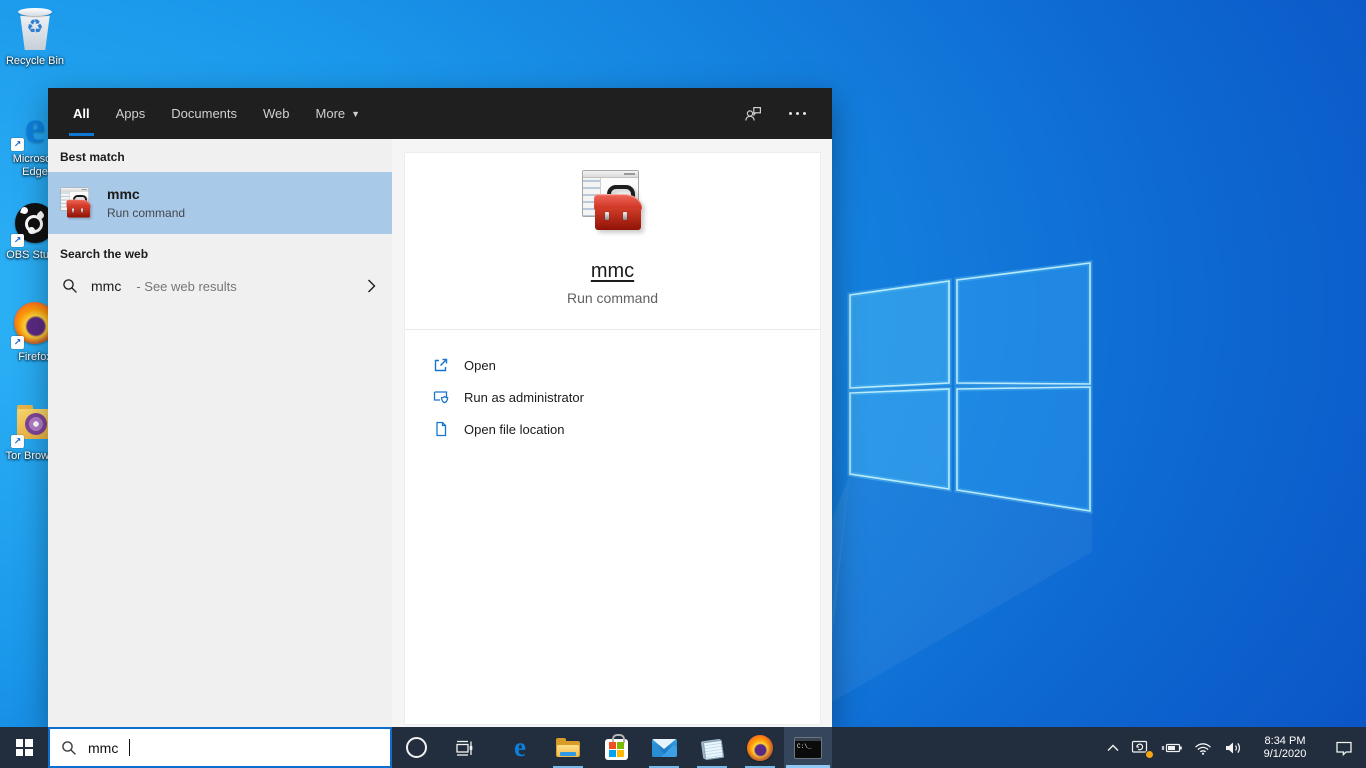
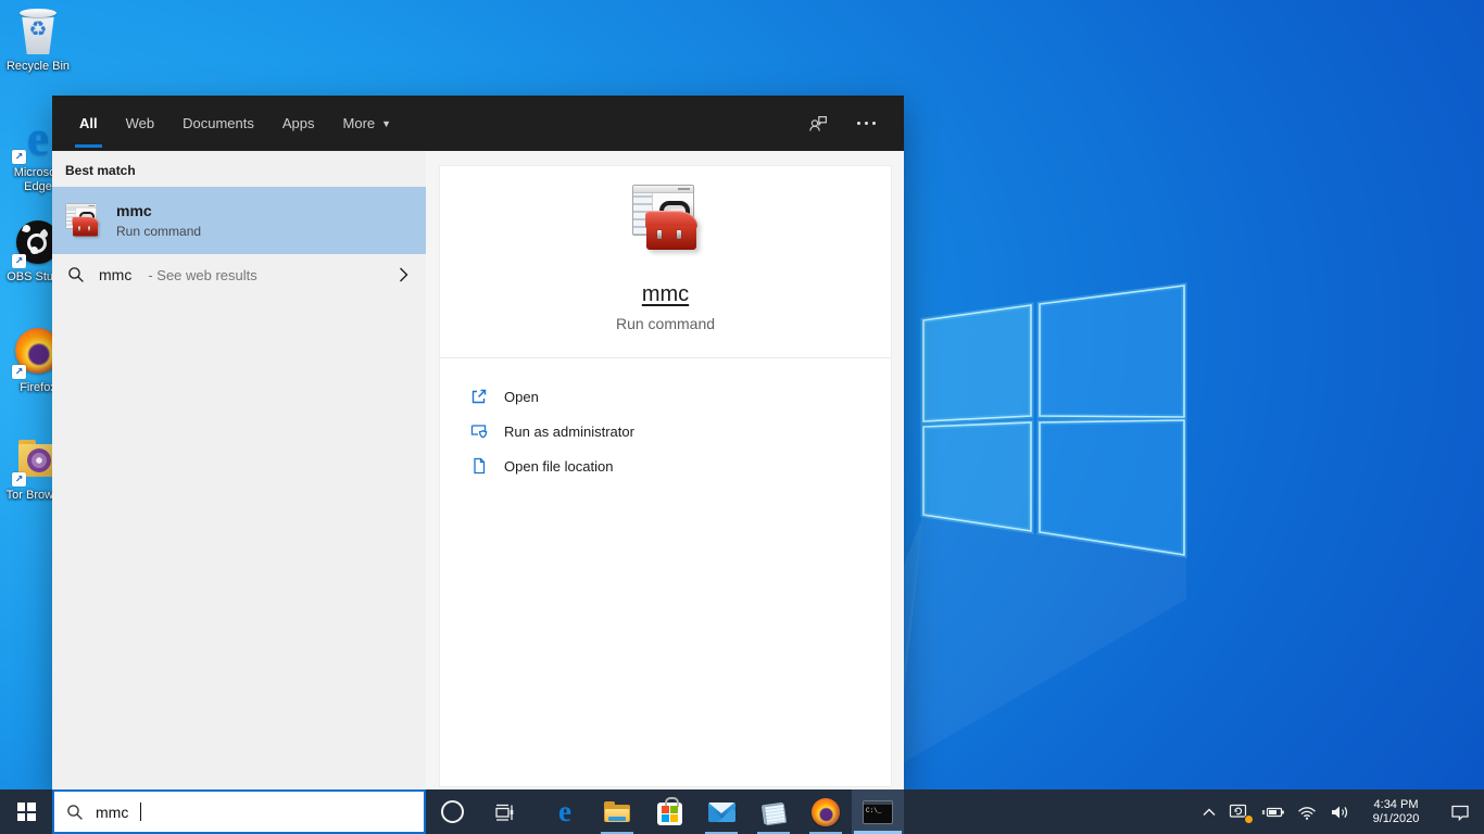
  ♻
  Recycle Bin
  e
  ↗
  Micros Edge
  ↗
  ↗
  Firefo
  ↗
  Tor Brow
  All
- Apps
+ Web
  Documents
- Web
+ Apps
  More
  ▼
  Best match
  mmc
  Run command
- Search the web
  mmc
  - See web results
  mmc
  Run command
  Open
  Run as administrator
  Open file location
  mmc
  e
- 8:34 PM
+ 4:34 PM
  9/1/2020
